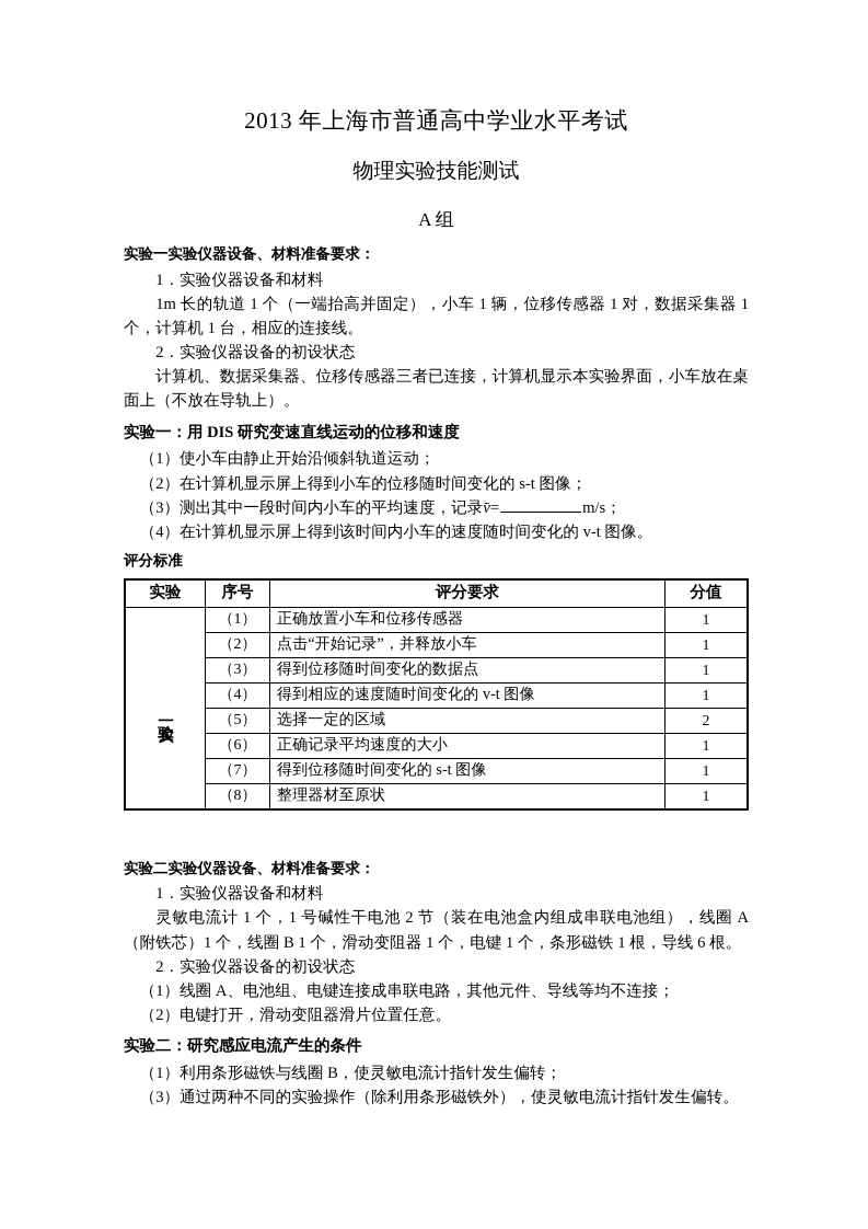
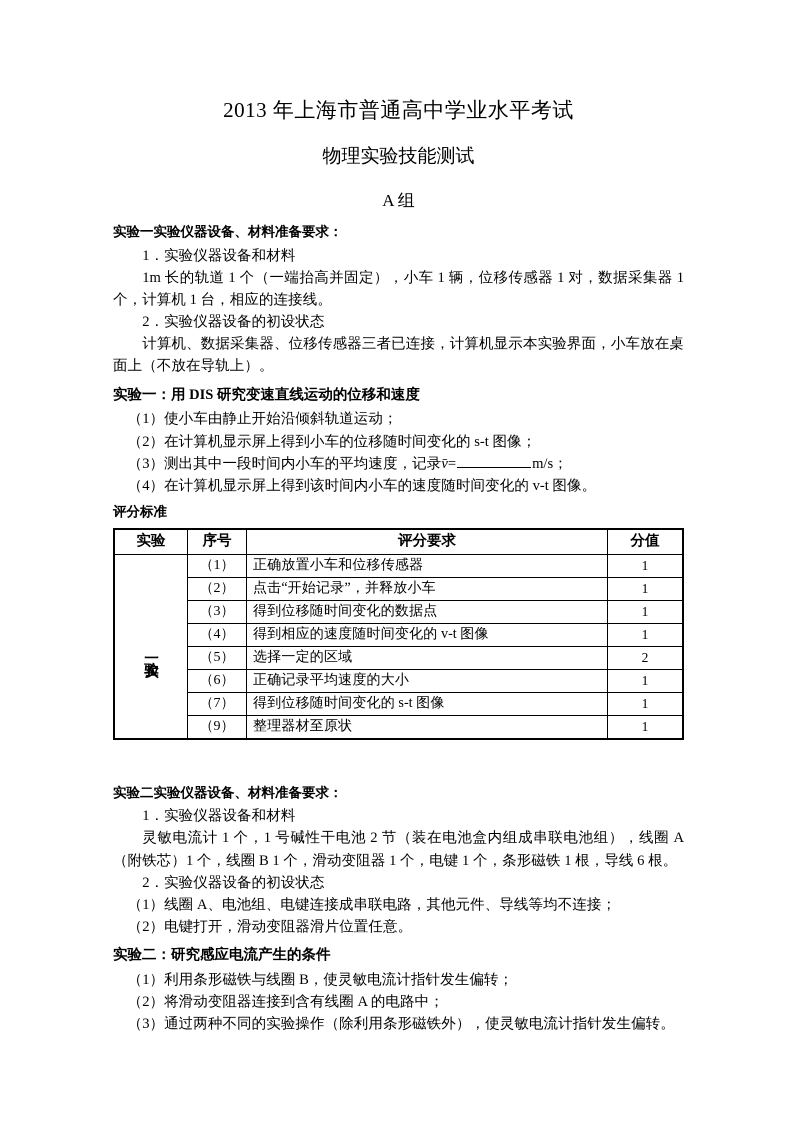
  2013 年上海市普通高中学业水平考试
  物理实验技能测试
  A 组
  实验一实验仪器设备、材料准备要求：
  1．实验仪器设备和材料
  1m 长的轨道 1 个（一端抬高并固定），小车 1 辆，位移传感器 1 对，数据采集器 1 个，计算机 1 台，相应的连接线。
  2．实验仪器设备的初设状态
  计算机、数据采集器、位移传感器三者已连接，计算机显示本实验界面，小车放在桌面上（不放在导轨上）。
  实验一：用 DIS 研究变速直线运动的位移和速度
  （1）使小车由静止开始沿倾斜轨道运动；
  （2）在计算机显示屏上得到小车的位移随时间变化的 s-t 图像；
  （3）测出其中一段时间内小车的平均速度，记录v̄= m/s；
  （4）在计算机显示屏上得到该时间内小车的速度随时间变化的 v-t 图像。
  评分标准
  实验	序号	评分要求	分值
  	（1）	正确放置小车和位移传感器	1
  （2）	点击“开始记录”，并释放小车	1
  （3）	得到位移随时间变化的数据点	1
  （4）	得到相应的速度随时间变化的 v-t 图像	1
  （5）	选择一定的区域	2
  （6）	正确记录平均速度的大小	1
  （7）	得到位移随时间变化的 s-t 图像	1
- （8）	整理器材至原状	1
+ （9）	整理器材至原状	1
  实验二实验仪器设备、材料准备要求：
  1．实验仪器设备和材料
  灵敏电流计 1 个，1 号碱性干电池 2 节（装在电池盒内组成串联电池组），线圈 A（附铁芯）1 个，线圈 B 1 个，滑动变阻器 1 个，电键 1 个，条形磁铁 1 根，导线 6 根。
  2．实验仪器设备的初设状态
  （1）线圈 A、电池组、电键连接成串联电路，其他元件、导线等均不连接；
  （2）电键打开，滑动变阻器滑片位置任意。
  实验二：研究感应电流产生的条件
  （1）利用条形磁铁与线圈 B，使灵敏电流计指针发生偏转；
+ （2）将滑动变阻器连接到含有线圈 A 的电路中；
  （3）通过两种不同的实验操作（除利用条形磁铁外），使灵敏电流计指针发生偏转。
